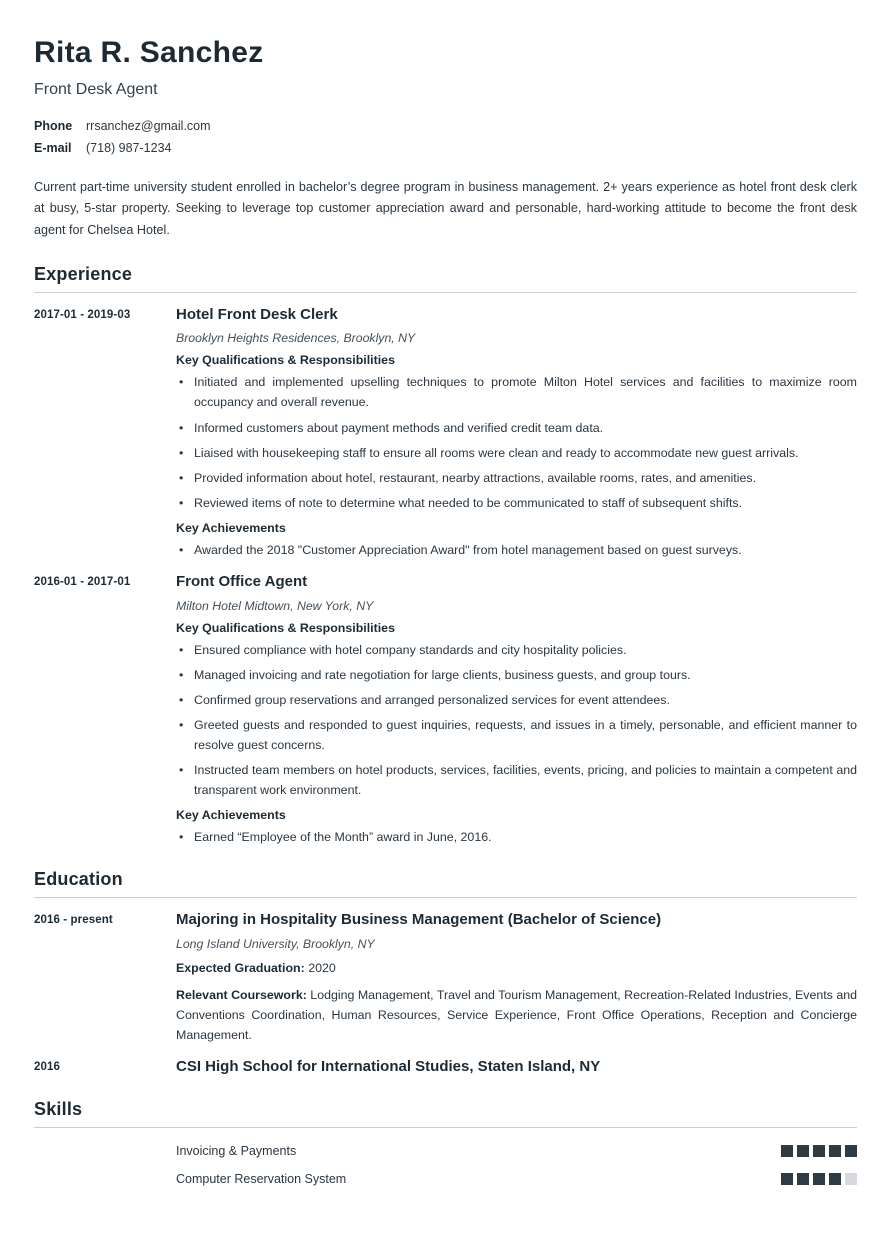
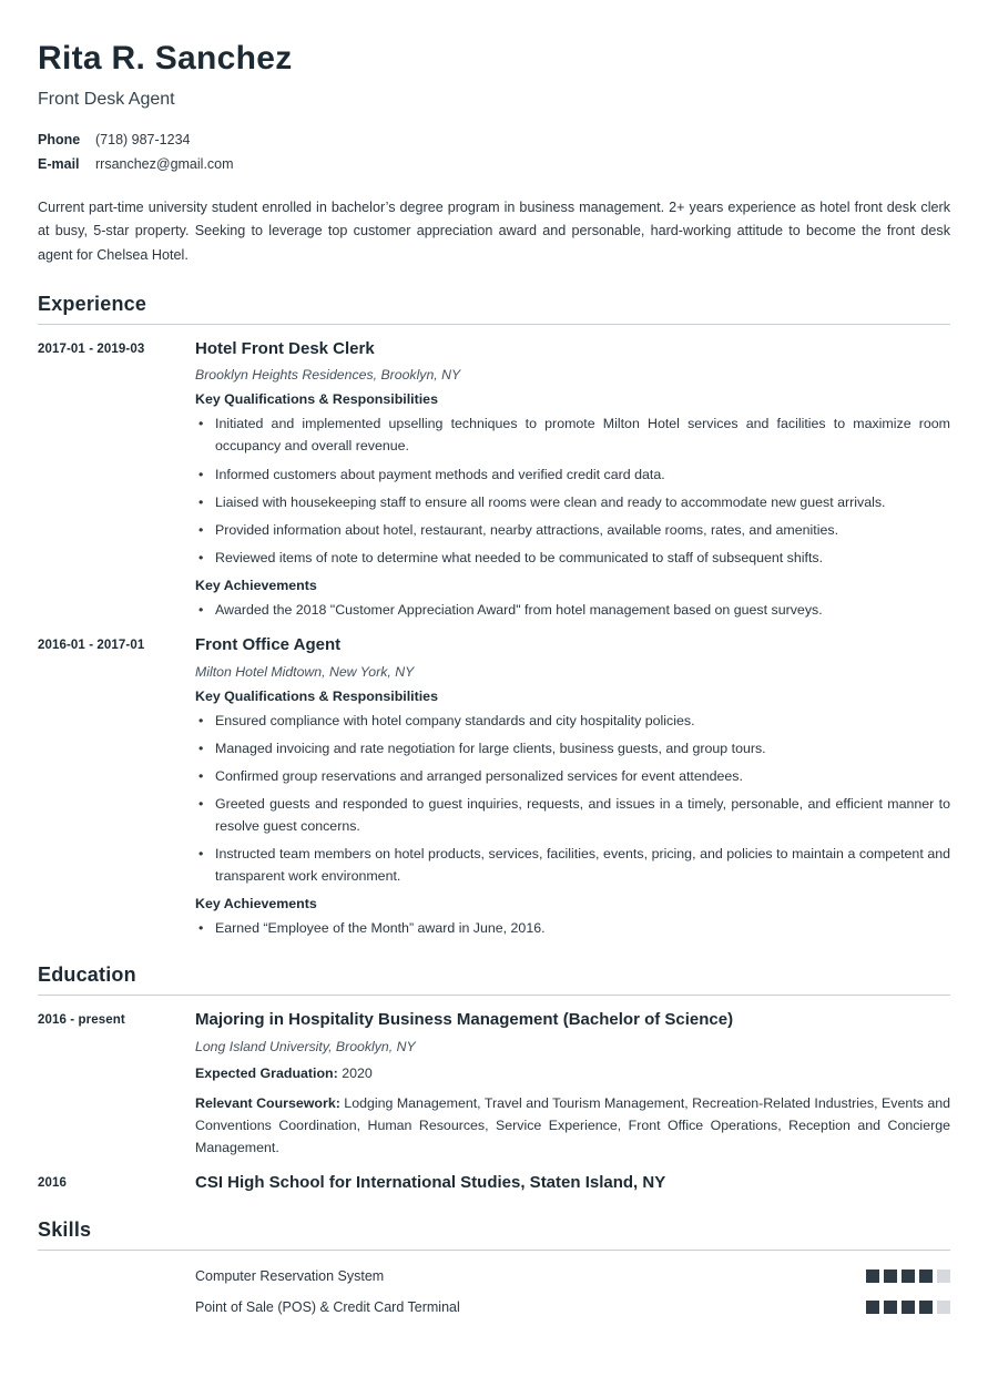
  Rita R. Sanchez
  Front Desk Agent
  Phone
- rrsanchez@gmail.com
+ (718) 987-1234
  E-mail
- (718) 987-1234
+ rrsanchez@gmail.com
  Current part-time university student enrolled in bachelor’s degree program in business management. 2+ years experience as hotel front desk clerk at busy, 5-star property. Seeking to leverage top customer appreciation award and personable, hard-working attitude to become the front desk agent for Chelsea Hotel.
  Experience
  2017-01 - 2019-03
  Hotel Front Desk Clerk
  Brooklyn Heights Residences, Brooklyn, NY
  Key Qualifications & Responsibilities
  Initiated and implemented upselling techniques to promote Milton Hotel services and facilities to maximize room occupancy and overall revenue.
- Informed customers about payment methods and verified credit team data.
+ Informed customers about payment methods and verified credit card data.
  Liaised with housekeeping staff to ensure all rooms were clean and ready to accommodate new guest arrivals.
  Provided information about hotel, restaurant, nearby attractions, available rooms, rates, and amenities.
  Reviewed items of note to determine what needed to be communicated to staff of subsequent shifts.
  Key Achievements
  Awarded the 2018 "Customer Appreciation Award" from hotel management based on guest surveys.
  2016-01 - 2017-01
  Front Office Agent
  Milton Hotel Midtown, New York, NY
  Key Qualifications & Responsibilities
  Ensured compliance with hotel company standards and city hospitality policies.
  Managed invoicing and rate negotiation for large clients, business guests, and group tours.
  Confirmed group reservations and arranged personalized services for event attendees.
  Greeted guests and responded to guest inquiries, requests, and issues in a timely, personable, and efficient manner to resolve guest concerns.
  Instructed team members on hotel products, services, facilities, events, pricing, and policies to maintain a competent and transparent work environment.
  Key Achievements
  Earned “Employee of the Month” award in June, 2016.
  Education
  2016 - present
  Majoring in Hospitality Business Management (Bachelor of Science)
  Long Island University, Brooklyn, NY
  Expected Graduation: 2020
  Relevant Coursework: Lodging Management, Travel and Tourism Management, Recreation-Related Industries, Events and Conventions Coordination, Human Resources, Service Experience, Front Office Operations, Reception and Concierge Management.
  2016
  CSI High School for International Studies, Staten Island, NY
  Skills
- Invoicing & Payments
  Computer Reservation System
+ Point of Sale (POS) & Credit Card Terminal
